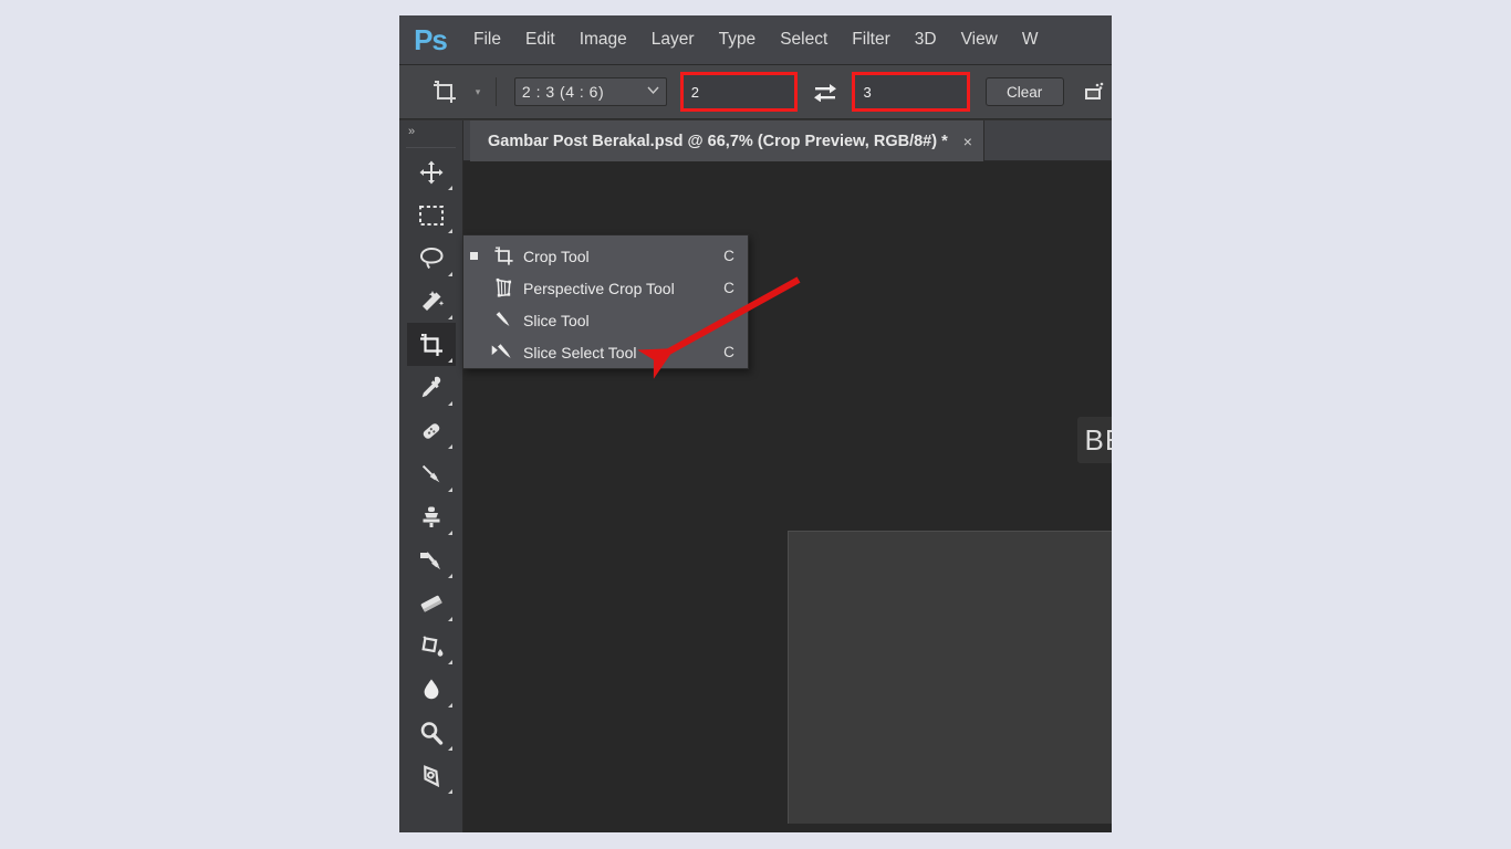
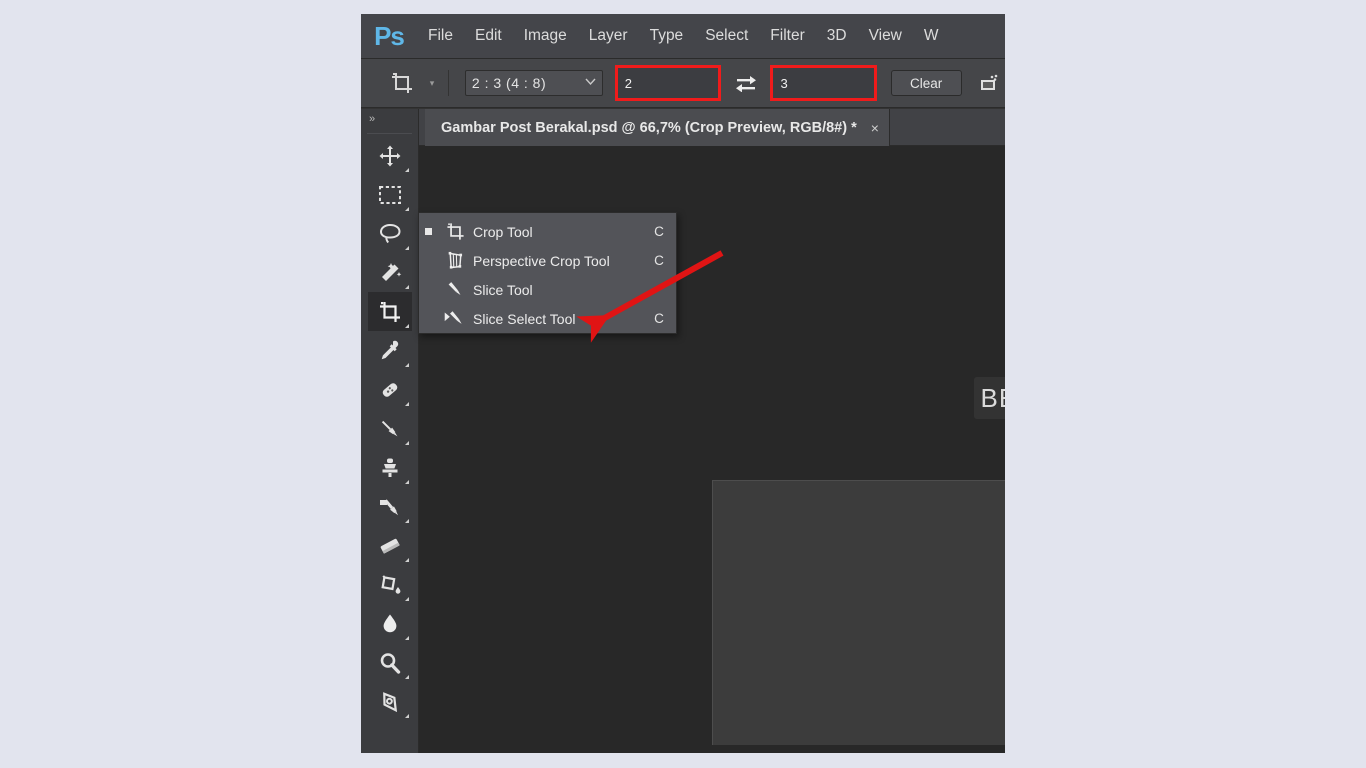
  Ps
  File
  Edit
  Image
  Layer
  Type
  Select
  Filter
  3D
  View
  W
  ▾
- 2 : 3 (4 : 6)
+ 2 : 3 (4 : 8)
  2
  3
  Clear
  »
  Gambar Post Berakal.psd @ 66,7% (Crop Preview, RGB/8#) *
  ×
  Crop Tool
  C
  Perspective Crop Tool
  C
  Slice Tool
  Slice Select Tool
  C
